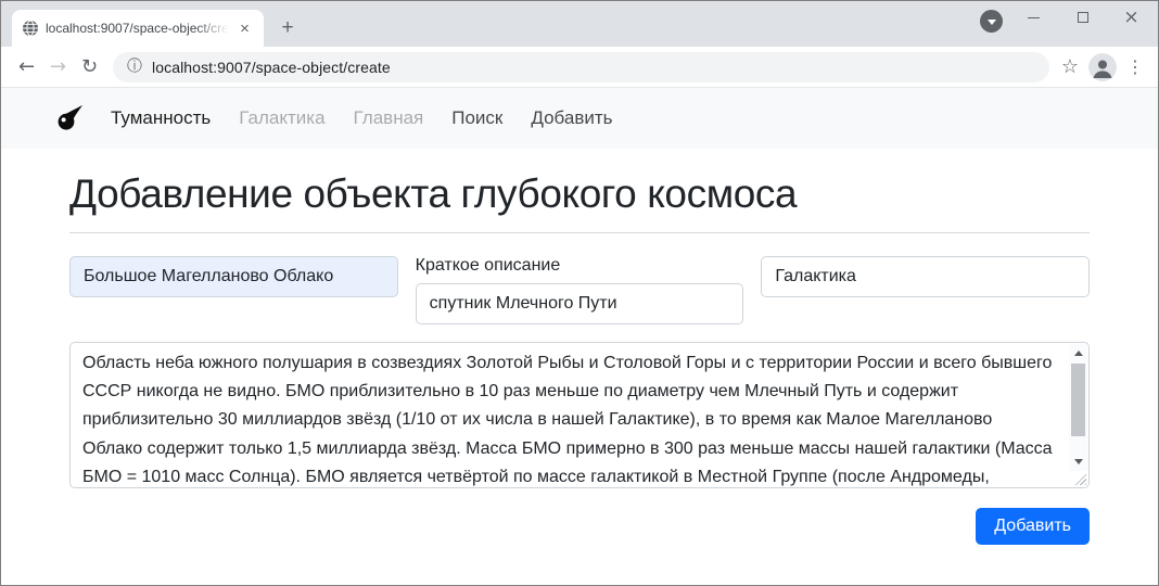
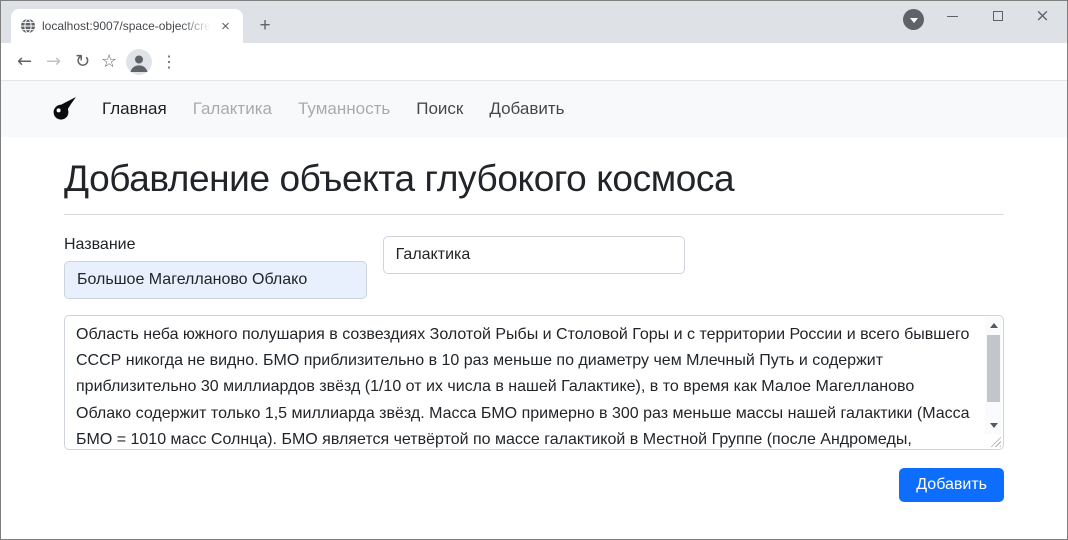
  localhost:9007/space-object/cre
  ×
  +
  ×
  ←
  →
  ↻
- ⓘ
- localhost:9007/space-object/create
  ☆
  ⋮
- Туманность
+ Главная
  Галактика
- Главная
+ Туманность
  Поиск
  Добавить
  Добавление объекта глубокого космоса
+ Название
  Большое Магелланово Облако
- Краткое описание
- спутник Млечного Пути
  Галактика
  Добавить
